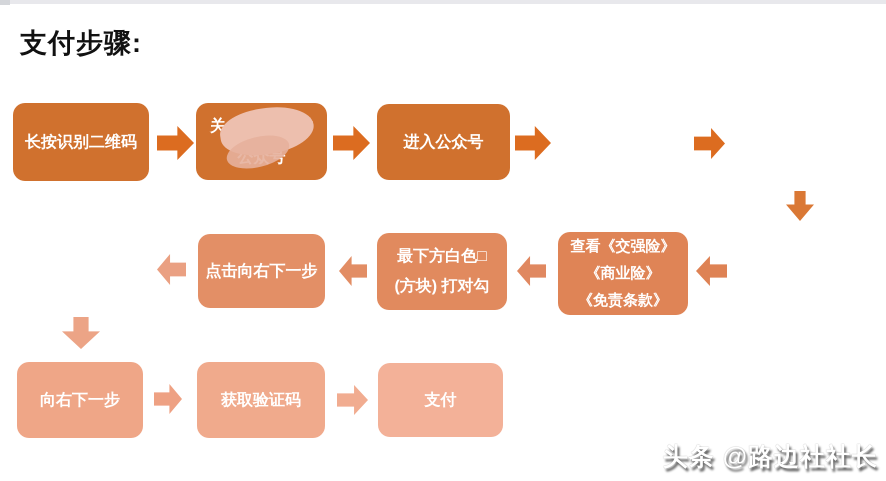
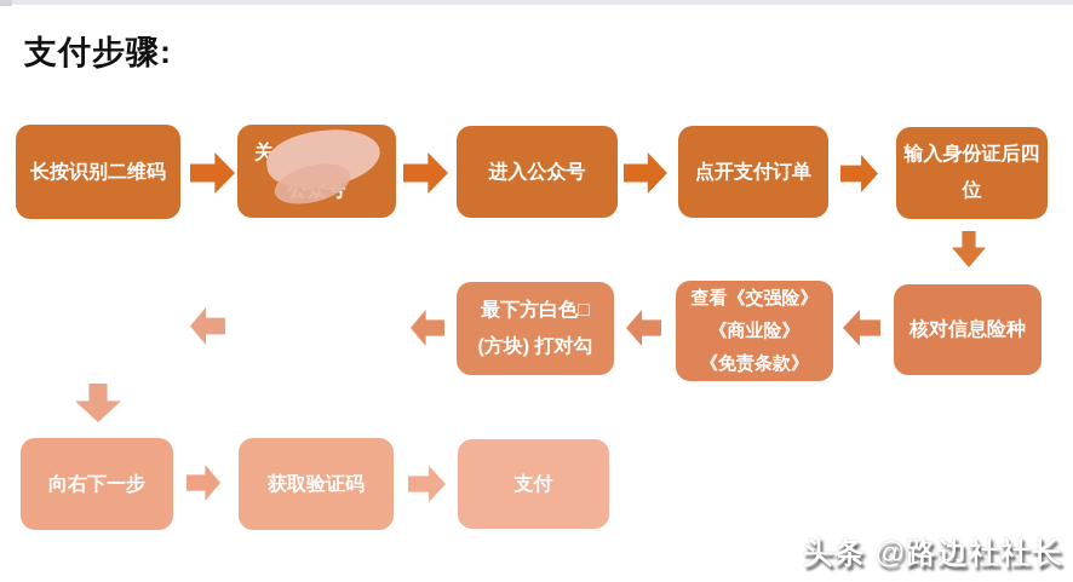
  支付步骤:
  长按识别二维码
  关
  进入公众号
+ 点开支付订单
+ 输入身份证后四
+ 位
+ 核对信息险种
  查看《交强险》
  《商业险》
  《免责条款》
  最下方白色□
  (方块) 打对勾
- 点击向右下一步
  向右下一步
  获取验证码
  支付
  头条 @路边社社长
